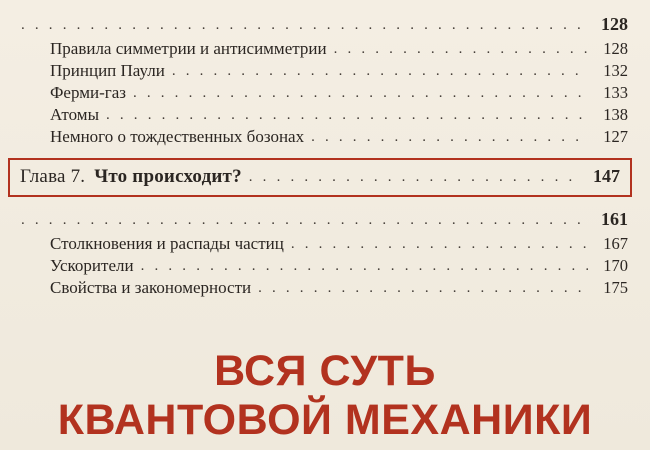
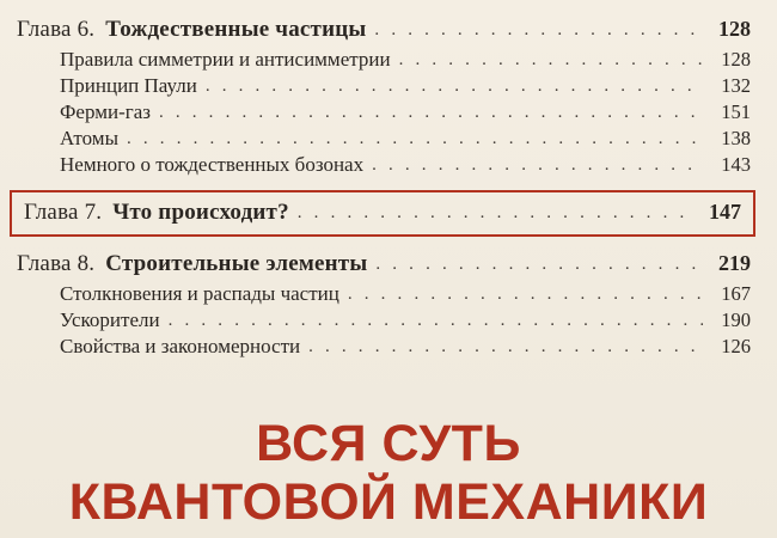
+ Глава 6. Тождественные частицы
  128
  Правила симметрии и антисимметрии
  128
  Принцип Паули
  132
  Ферми-газ
- 133
+ 151
  Атомы
  138
  Немного о тождественных бозонах
- 127
+ 143
  Глава 7. Что происходит?
  147
+ Глава 8. Строительные элементы
- 161
+ 219
  Столкновения и распады частиц
  167
  Ускорители
- 170
+ 190
  Свойства и закономерности
- 175
+ 126
  ВСЯ СУТЬ
  КВАНТОВОЙ МЕХАНИКИ
